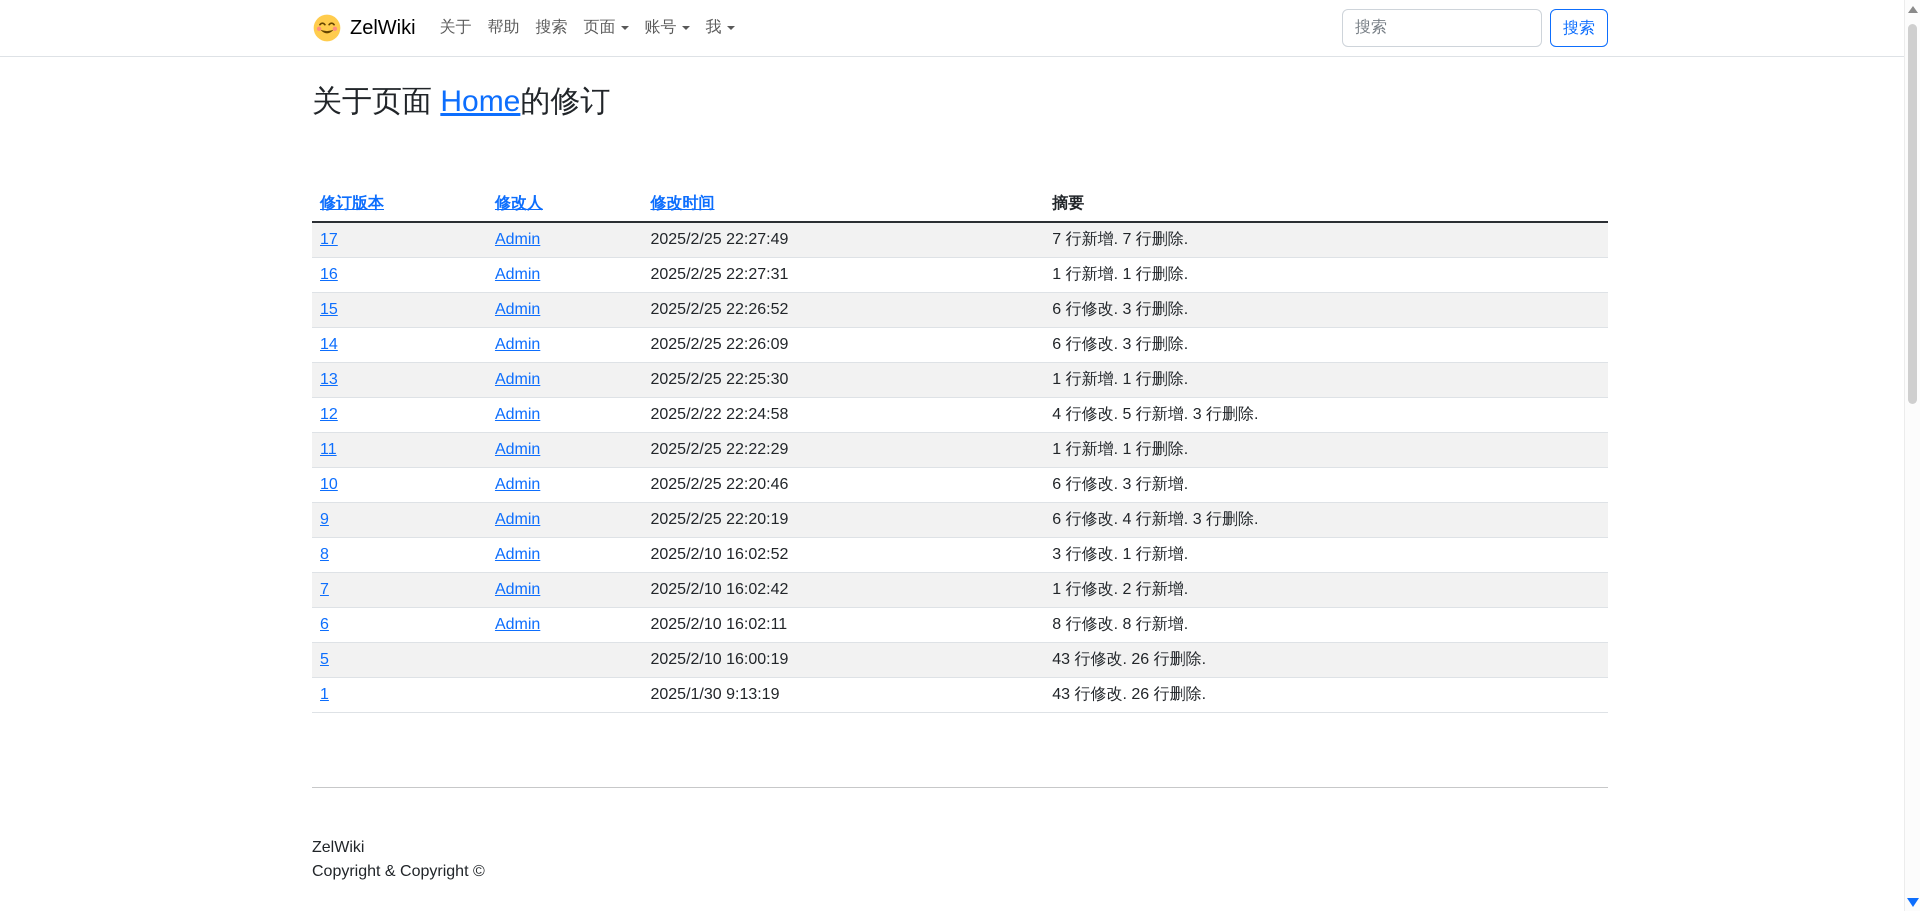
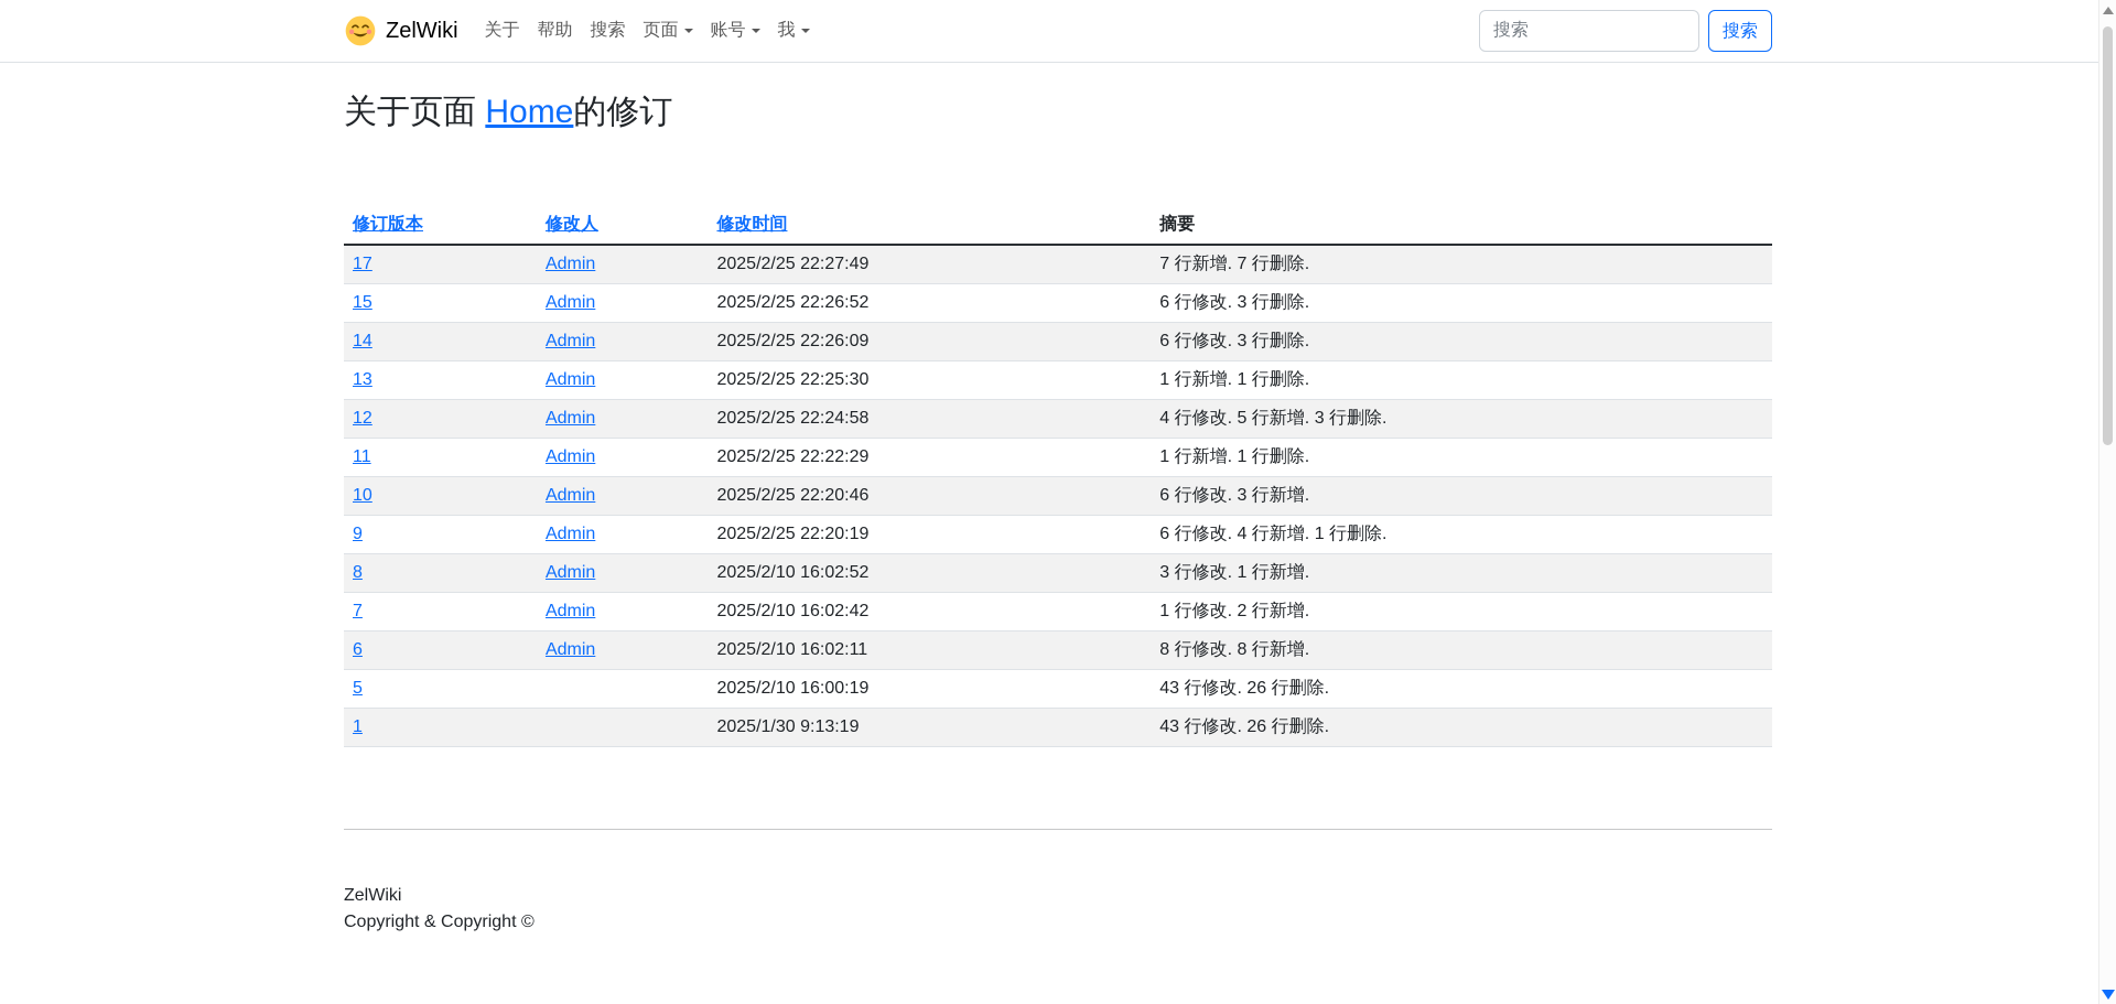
  ZelWiki
  关于
  帮助
  搜索
  页面
  账号
  我
  搜索
  搜索
  关于页面 Home的修订
  修订版本	修改人	修改时间	摘要
  17	Admin	2025/2/25 22:27:49	7 行新增. 7 行删除.
- 16	Admin	2025/2/25 22:27:31	1 行新增. 1 行删除.
  15	Admin	2025/2/25 22:26:52	6 行修改. 3 行删除.
  14	Admin	2025/2/25 22:26:09	6 行修改. 3 行删除.
  13	Admin	2025/2/25 22:25:30	1 行新增. 1 行删除.
- 12	Admin	2025/2/22 22:24:58	4 行修改. 5 行新增. 3 行删除.
+ 12	Admin	2025/2/25 22:24:58	4 行修改. 5 行新增. 3 行删除.
  11	Admin	2025/2/25 22:22:29	1 行新增. 1 行删除.
  10	Admin	2025/2/25 22:20:46	6 行修改. 3 行新增.
- 9	Admin	2025/2/25 22:20:19	6 行修改. 4 行新增. 3 行删除.
+ 9	Admin	2025/2/25 22:20:19	6 行修改. 4 行新增. 1 行删除.
  8	Admin	2025/2/10 16:02:52	3 行修改. 1 行新增.
  7	Admin	2025/2/10 16:02:42	1 行修改. 2 行新增.
  6	Admin	2025/2/10 16:02:11	8 行修改. 8 行新增.
  5		2025/2/10 16:00:19	43 行修改. 26 行删除.
  1		2025/1/30 9:13:19	43 行修改. 26 行删除.
  ZelWiki
  Copyright & Copyright ©
